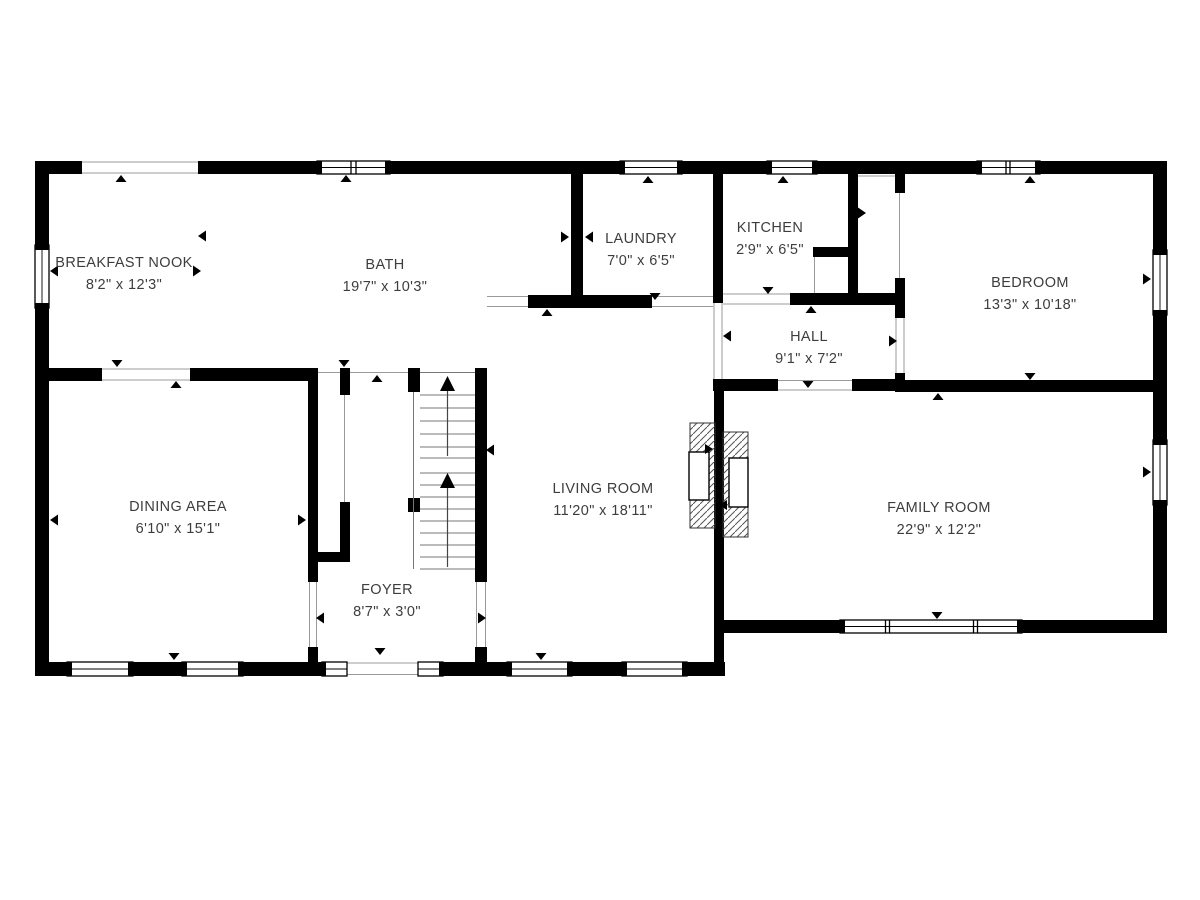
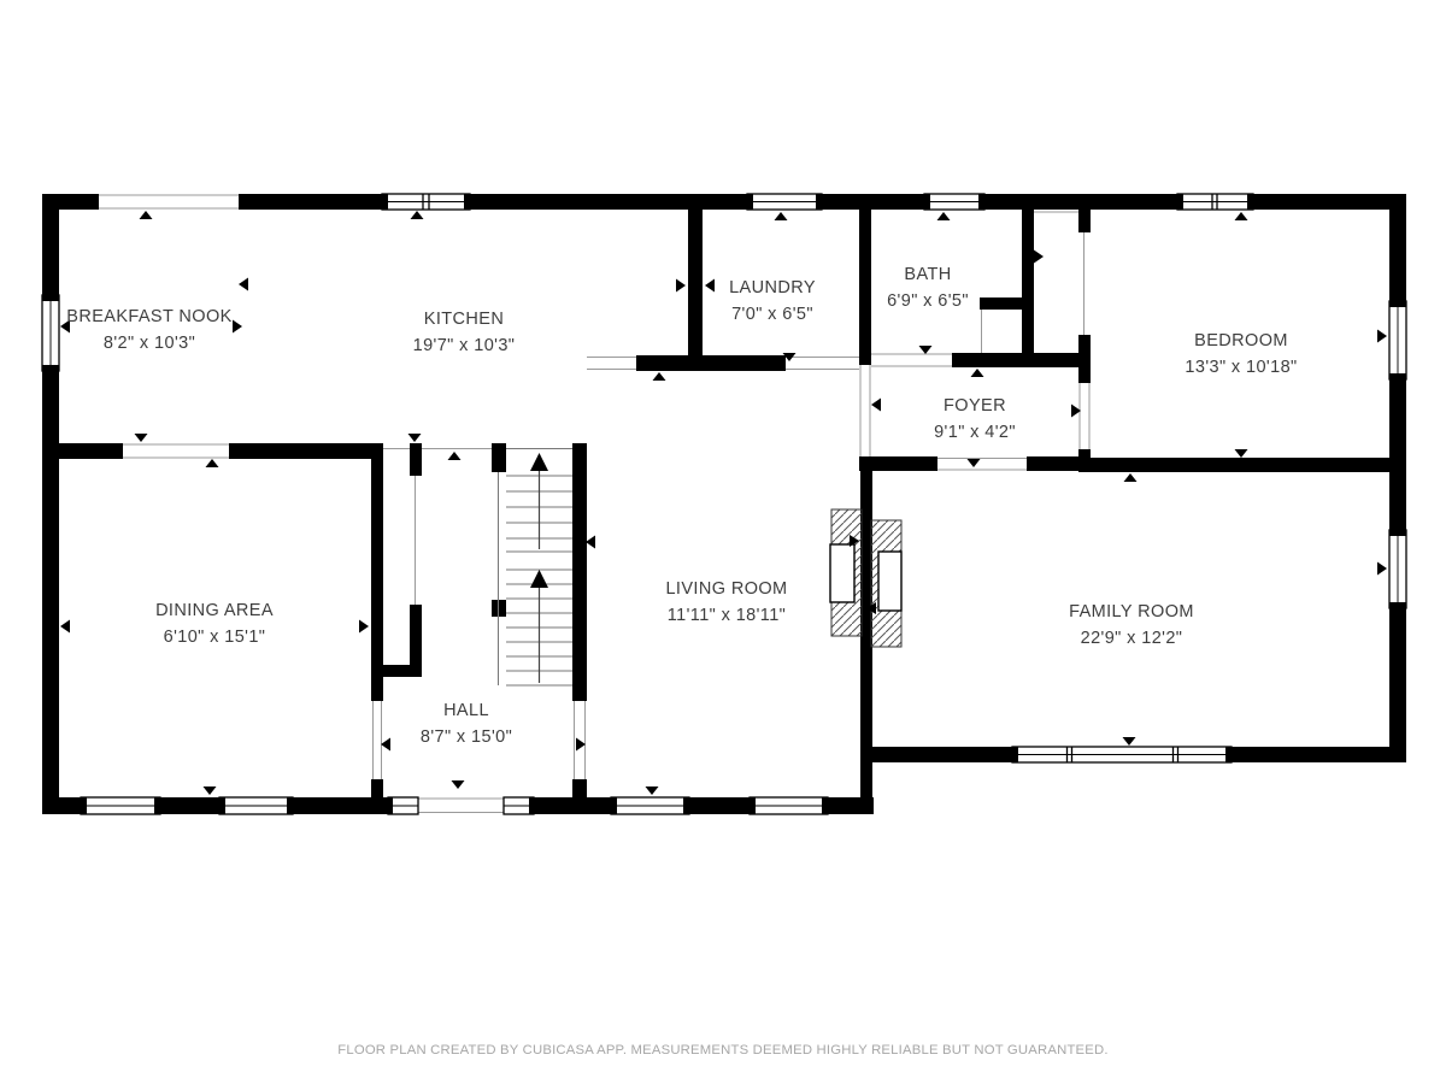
  BREAKFAST NOOK
- 8'2" x 12'3"
+ 8'2" x 10'3"
- BATH
+ KITCHEN
  19'7" x 10'3"
  LAUNDRY
  7'0" x 6'5"
- KITCHEN
+ BATH
- 2'9" x 6'5"
+ 6'9" x 6'5"
  BEDROOM
  13'3" x 10'18"
- HALL
+ FOYER
- 9'1" x 7'2"
+ 9'1" x 4'2"
  DINING AREA
  6'10" x 15'1"
  LIVING ROOM
- 11'20" x 18'11"
+ 11'11" x 18'11"
  FAMILY ROOM
  22'9" x 12'2"
- FOYER
+ HALL
- 8'7" x 3'0"
+ 8'7" x 15'0"
+ FLOOR PLAN CREATED BY CUBICASA APP. MEASUREMENTS DEEMED HIGHLY RELIABLE BUT NOT GUARANTEED.
